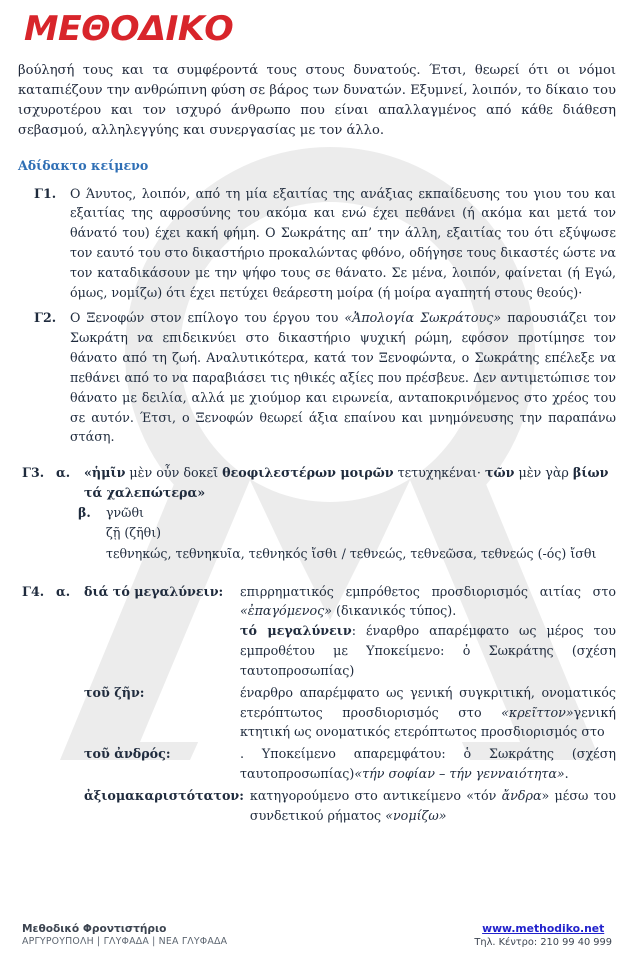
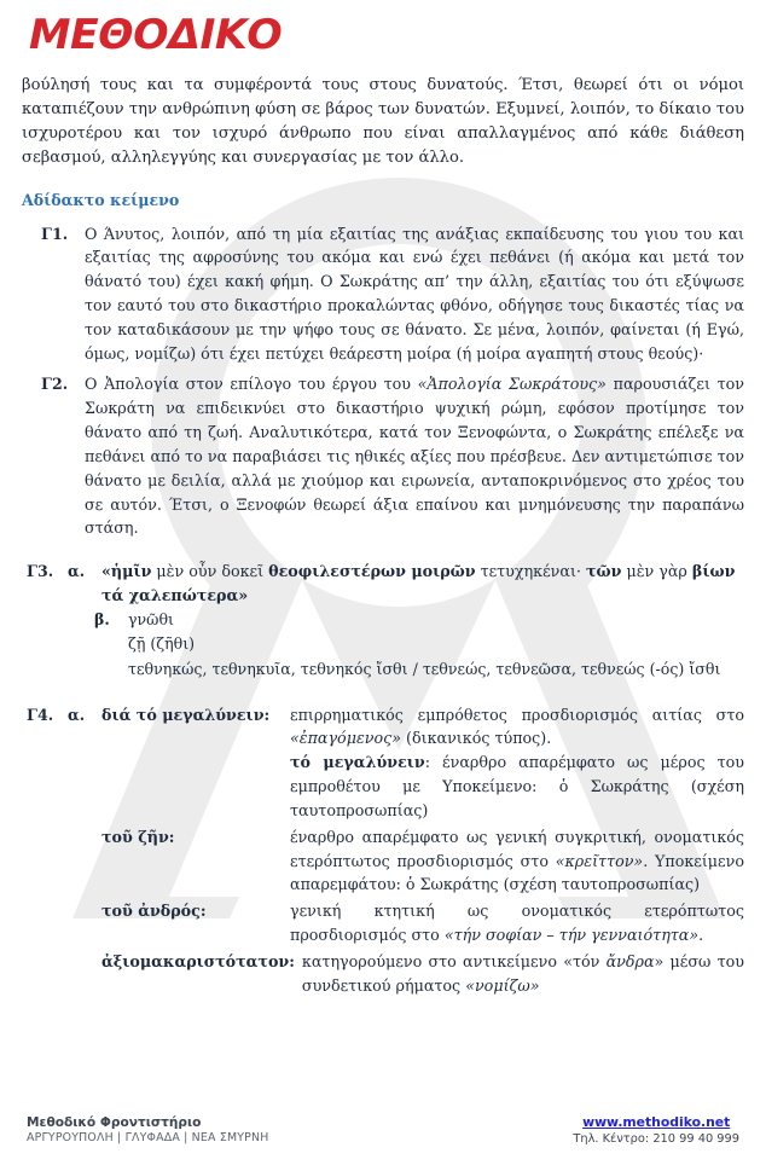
  ΜΕΘΟΔΙΚΟ
  βούλησή τους και τα συμφέροντά τους στους δυνατούς. Έτσι, θεωρεί ότι οι νόμοι καταπιέζουν την ανθρώπινη φύση σε βάρος των δυνατών. Εξυμνεί, λοιπόν, το δίκαιο του ισχυροτέρου και τον ισχυρό άνθρωπο που είναι απαλλαγμένος από κάθε διάθεση σεβασμού, αλληλεγγύης και συνεργασίας με τον άλλο.
  Αδίδακτο κείμενο
  Γ1.
- Ο Άνυτος, λοιπόν, από τη μία εξαιτίας της ανάξιας εκπαίδευσης του γιου του και εξαι­τίας της αφροσύνης του ακόμα και ενώ έχει πεθάνει (ή ακόμα και μετά τον θάνατό του) έχει κακή φήμη. Ο Σωκράτης απ’ την άλλη, εξαιτίας του ότι εξύψωσε τον εαυτό του στο δικαστήριο προκαλώντας φθόνο, οδήγησε τους δικαστές ώστε να τον καταδι­κάσουν με την ψήφο τους σε θάνατο. Σε μένα, λοιπόν, φαίνεται (ή Εγώ, όμως, νομίζω) ότι έχει πετύχει θεάρεστη μοίρα (ή μοίρα αγαπητή στους θεούς)·
+ Ο Άνυτος, λοιπόν, από τη μία εξαιτίας της ανάξιας εκπαίδευσης του γιου του και εξαι­τίας της αφροσύνης του ακόμα και ενώ έχει πεθάνει (ή ακόμα και μετά τον θάνατό του) έχει κακή φήμη. Ο Σωκράτης απ’ την άλλη, εξαιτίας του ότι εξύψωσε τον εαυτό του στο δικαστήριο προκαλώντας φθόνο, οδήγησε τους δικαστές τίας να τον καταδι­κάσουν με την ψήφο τους σε θάνατο. Σε μένα, λοιπόν, φαίνεται (ή Εγώ, όμως, νομίζω) ότι έχει πετύχει θεάρεστη μοίρα (ή μοίρα αγαπητή στους θεούς)·
  Γ2.
- Ο Ξενοφών στον επίλογο του έργου του «Ἀπολογία Σωκράτους» παρουσιάζει τον Σω­κράτη να επιδεικνύει στο δικαστήριο ψυχική ρώμη, εφόσον προτίμησε τον θάνατο από τη ζωή. Αναλυτικότερα, κατά τον Ξενοφώντα, ο Σωκράτης επέλεξε να πεθάνει από το να παραβιάσει τις ηθικές αξίες που πρέσβευε. Δεν αντιμετώπισε τον θάνατο με δειλία, αλλά με χιούμορ και ειρωνεία, ανταποκρινόμενος στο χρέος του σε αυτόν. Έτσι, ο Ξενο­φών θεωρεί άξια επαίνου και μνημόνευσης την παραπάνω στάση.
+ Ο Ἀπολογία στον επίλογο του έργου του «Ἀπολογία Σωκράτους» παρουσιάζει τον Σω­κράτη να επιδεικνύει στο δικαστήριο ψυχική ρώμη, εφόσον προτίμησε τον θάνατο από τη ζωή. Αναλυτικότερα, κατά τον Ξενοφώντα, ο Σωκράτης επέλεξε να πεθάνει από το να παραβιάσει τις ηθικές αξίες που πρέσβευε. Δεν αντιμετώπισε τον θάνατο με δειλία, αλλά με χιούμορ και ειρωνεία, ανταποκρινόμενος στο χρέος του σε αυτόν. Έτσι, ο Ξενο­φών θεωρεί άξια επαίνου και μνημόνευσης την παραπάνω στάση.
  Γ3.
  α.
  «ἡμῖν μὲν οὖν δοκεῖ θεοφιλεστέρων μοιρῶν τετυχηκέναι· τῶν μὲν γὰρ βίων τά χαλε­πώτερα»
  β.
  γνῶθι
  ζῇ (ζῆθι)
  τεθνηκώς, τεθνηκυῖα, τεθνηκός ἴσθι / τεθνεώς, τεθνεῶσα, τεθνεώς (-ός) ἴσθι
  Γ4.
  α.
  διά τό μεγαλύνειν:
  επιρρηματικός εμπρόθετος προσδιορισμός αιτίας στο «ἐπα­γόμενος» (δικανικός τύπος).
  τό μεγαλύνειν: έναρθρο απαρέμφατο ως μέρος του εμπρο­θέτου με Υποκείμενο: ὁ Σωκράτης (σχέση ταυτοπροσω­πίας)
  τοῦ ζῆν:
- έναρθρο απαρέμφατο ως γενική συγκριτική, ονοματικός ε­τερόπτωτος προσδιορισμός στο «κρεῖττον»γενική κτητική ως ονοματικός ετερόπτωτος προσδιορισμός στο
+ έναρθρο απαρέμφατο ως γενική συγκριτική, ονοματικός ε­τερόπτωτος προσδιορισμός στο «κρεῖττον». Υποκείμενο α­παρεμφάτου: ὁ Σωκράτης (σχέση ταυτοπροσωπίας)
  τοῦ ἀνδρός:
- . Υποκείμενο α­παρεμφάτου: ὁ Σωκράτης (σχέση ταυτοπροσωπίας)«τήν σοφίαν – τήν γενναιότητα».
+ γενική κτητική ως ονοματικός ετερόπτωτος προσδιορισμός στο «τήν σοφίαν – τήν γενναιότητα».
  ἀξιομακαριστότατον:
  κατηγορούμενο στο αντικείμενο «τόν ἄνδρα» μέσω του συνδετικού ρήματος «νομίζω»
  Μεθοδικό Φροντιστήριο
- ΑΡΓΥΡΟΥΠΟΛΗ | ΓΛΥΦΑΔΑ | ΝΕΑ ΓΛΥΦΑΔΑ
+ ΑΡΓΥΡΟΥΠΟΛΗ | ΓΛΥΦΑΔΑ | ΝΕΑ ΣΜΥΡΝΗ
  www.methodiko.net
  Τηλ. Κέντρο: 210 99 40 999
